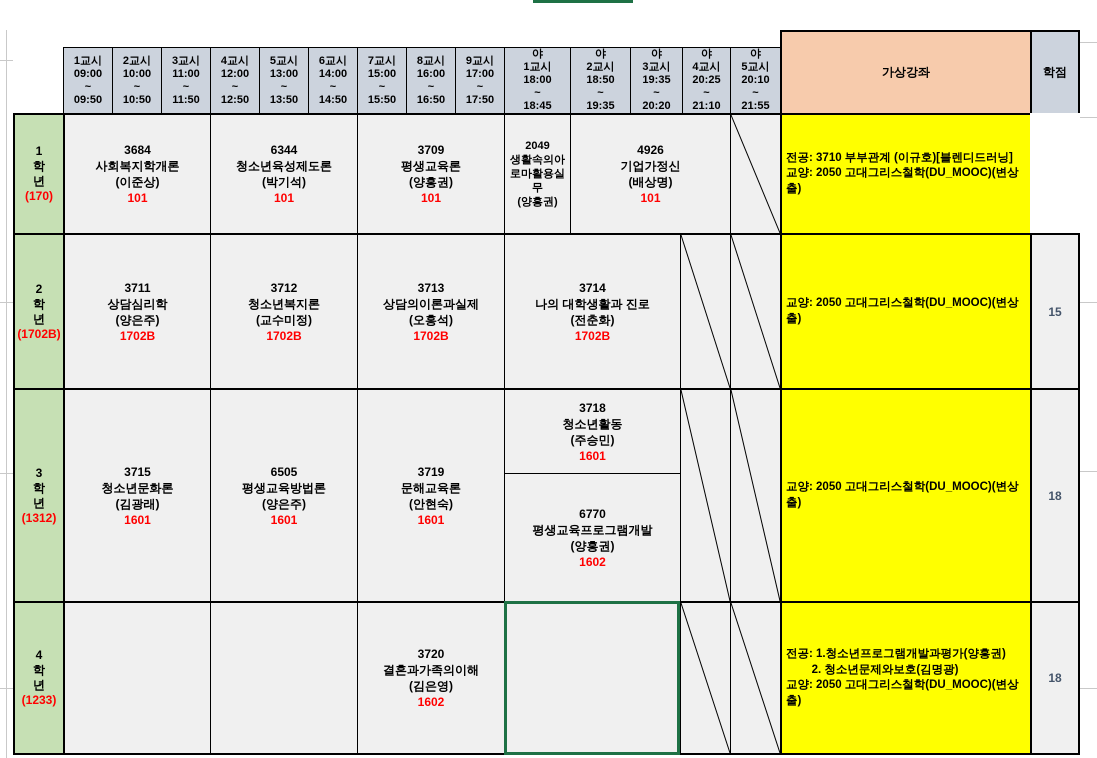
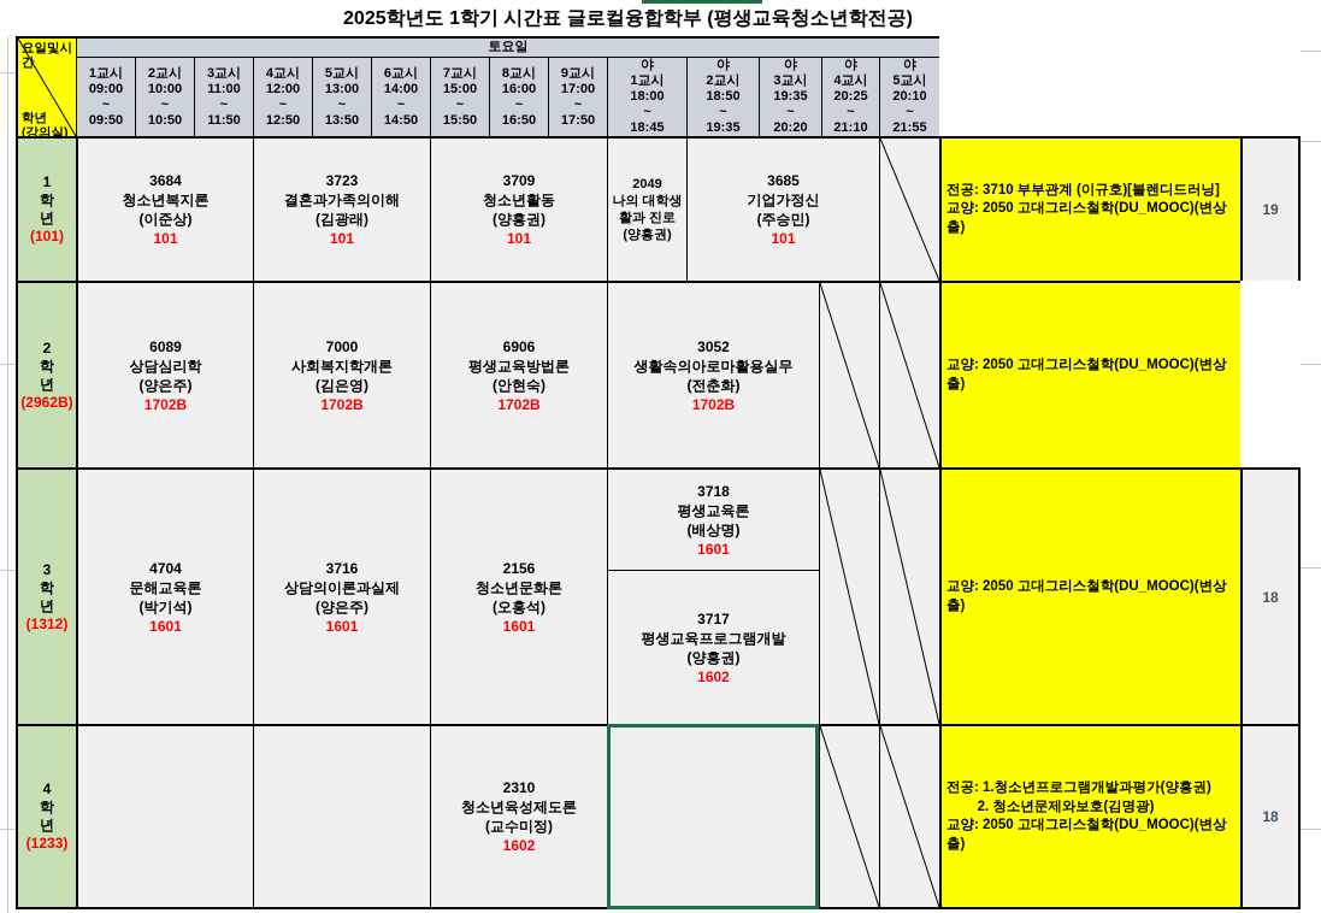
+ 2025학년도 1학기 시간표 글로컬융합학부 (평생교육청소년학전공)
+ 요일및시간
+ 학년
+ (강의실)
+ 토요일
  1교시
  09:00
  ~
  09:50
  2교시
  10:00
  ~
  10:50
  3교시
  11:00
  ~
  11:50
  4교시
  12:00
  ~
  12:50
  5교시
  13:00
  ~
  13:50
  6교시
  14:00
  ~
  14:50
  7교시
  15:00
  ~
  15:50
  8교시
  16:00
  ~
  16:50
  9교시
  17:00
  ~
  17:50
  야
  1교시
  18:00
  ~
  18:45
  야
  2교시
  18:50
  ~
  19:35
  야
  3교시
  19:35
  ~
  20:20
  야
  4교시
  20:25
  ~
  21:10
  야
  5교시
  20:10
  ~
  21:55
- 가상강좌
- 학점
  1
  학
  년
- (170)
+ (101)
  3684
- 사회복지학개론
+ 청소년복지론
  (이준상)
  101
- 6344
+ 3723
- 청소년육성제도론
+ 결혼과가족의이해
- (박기석)
+ (김광래)
  101
  3709
- 평생교육론
+ 청소년활동
  (양흥권)
  101
  2049
- 생활속의아로마활용실무
+ 나의 대학생활과 진로
  (양흥권)
- 4926
+ 3685
  기업가정신
- (배상명)
+ (주승민)
  101
  전공: 3710 부부관계 (이규호)[블렌디드러닝]
  교양: 2050 고대그리스철학(DU_MOOC)(변상출)
+ 19
  2
  학
  년
- (1702B)
+ (2962B)
- 3711
+ 6089
  상담심리학
  (양은주)
  1702B
- 3712
+ 7000
- 청소년복지론
+ 사회복지학개론
- (교수미정)
+ (김은영)
  1702B
- 3713
+ 6906
- 상담의이론과실제
+ 평생교육방법론
- (오홍석)
+ (안현숙)
  1702B
- 3714
+ 3052
- 나의 대학생활과 진로
+ 생활속의아로마활용실무
  (전춘화)
  1702B
  교양: 2050 고대그리스철학(DU_MOOC)(변상출)
- 15
  3
  학
  년
  (1312)
- 3715
+ 4704
- 청소년문화론
+ 문해교육론
- (김광래)
+ (박기석)
  1601
- 6505
+ 3716
- 평생교육방법론
+ 상담의이론과실제
  (양은주)
  1601
- 3719
+ 2156
- 문해교육론
+ 청소년문화론
- (안현숙)
+ (오홍석)
  1601
  3718
- 청소년활동
+ 평생교육론
- (주승민)
+ (배상명)
  1601
- 6770
+ 3717
  평생교육프로그램개발
  (양흥권)
  1602
  교양: 2050 고대그리스철학(DU_MOOC)(변상출)
  18
  4
  학
  년
  (1233)
- 3720
+ 2310
- 결혼과가족의이해
+ 청소년육성제도론
- (김은영)
+ (교수미정)
  1602
  전공: 1.청소년프로그램개발과평가(양흥권)
  2. 청소년문제와보호(김명광)
  교양: 2050 고대그리스철학(DU_MOOC)(변상출)
  18
